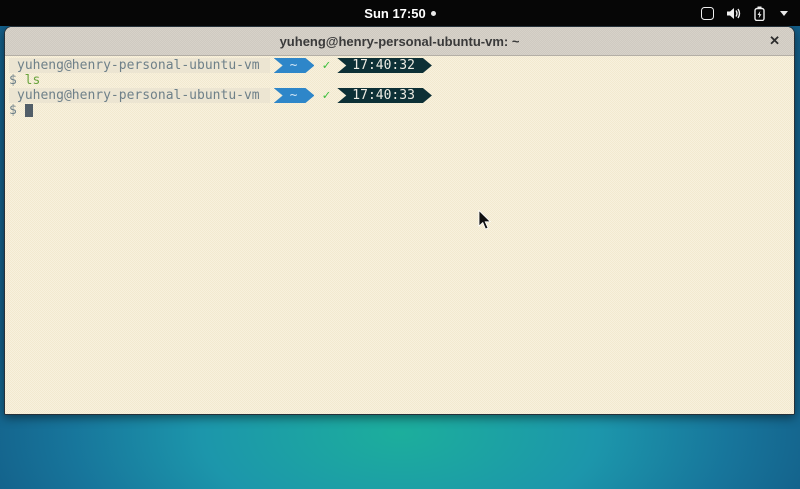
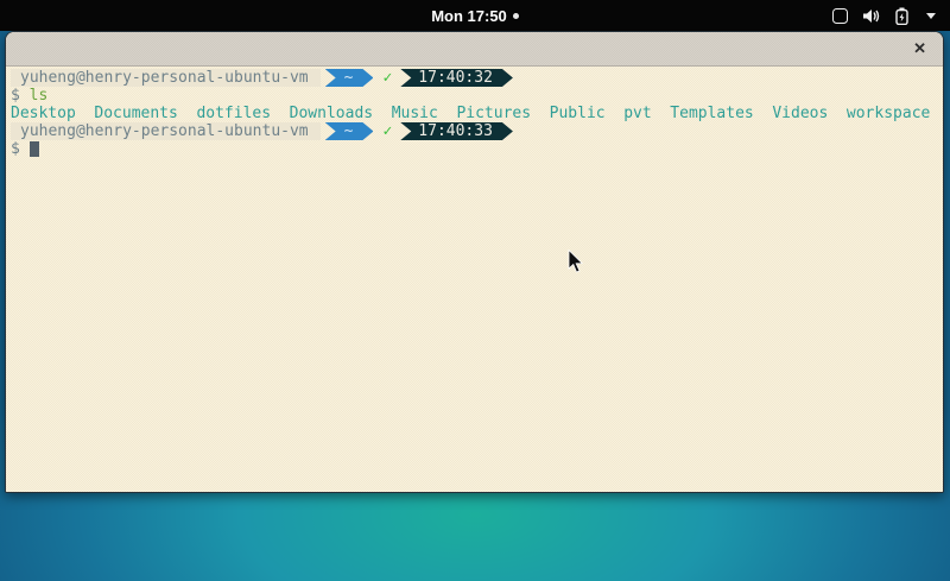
- Sun 17:50
+ Mon 17:50
- yuheng@henry-personal-ubuntu-vm: ~
  ✕
  yuheng@henry-personal-ubuntu-vm
  ~
  ✓
  17:40:32
  $
  ls
+ Desktop
+ Documents
+ dotfiles
+ Downloads
+ Music
+ Pictures
+ Public
+ pvt
+ Templates
+ Videos
+ workspace
  yuheng@henry-personal-ubuntu-vm
  ~
  ✓
  17:40:33
  $
